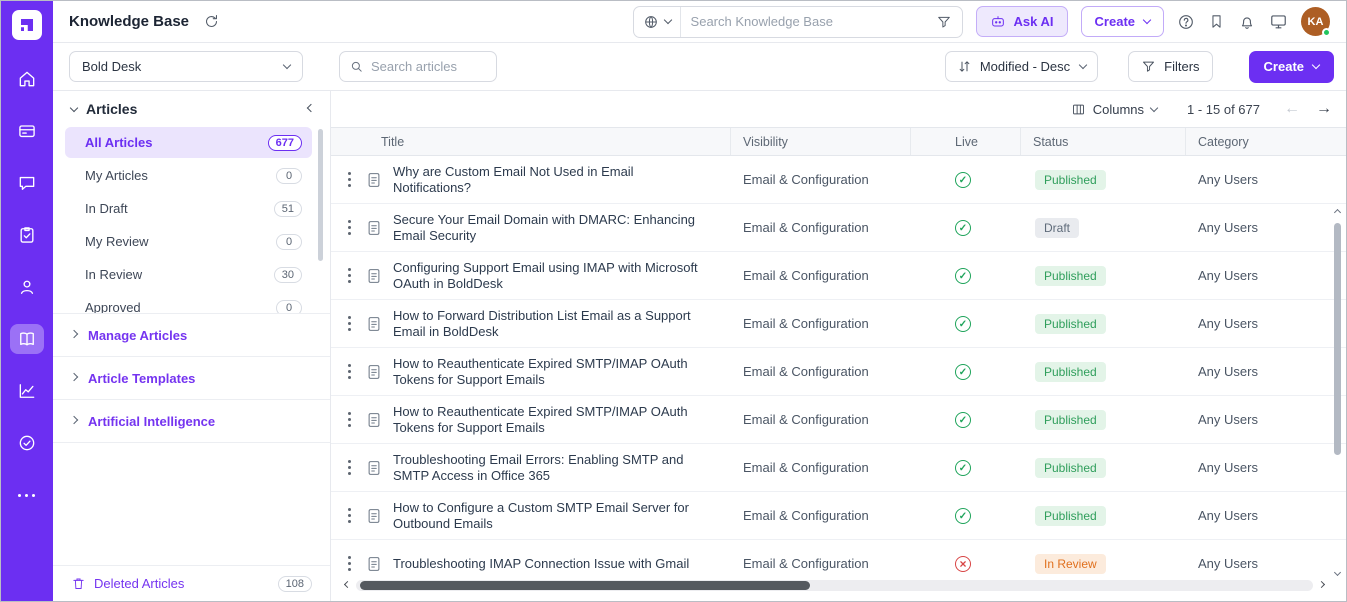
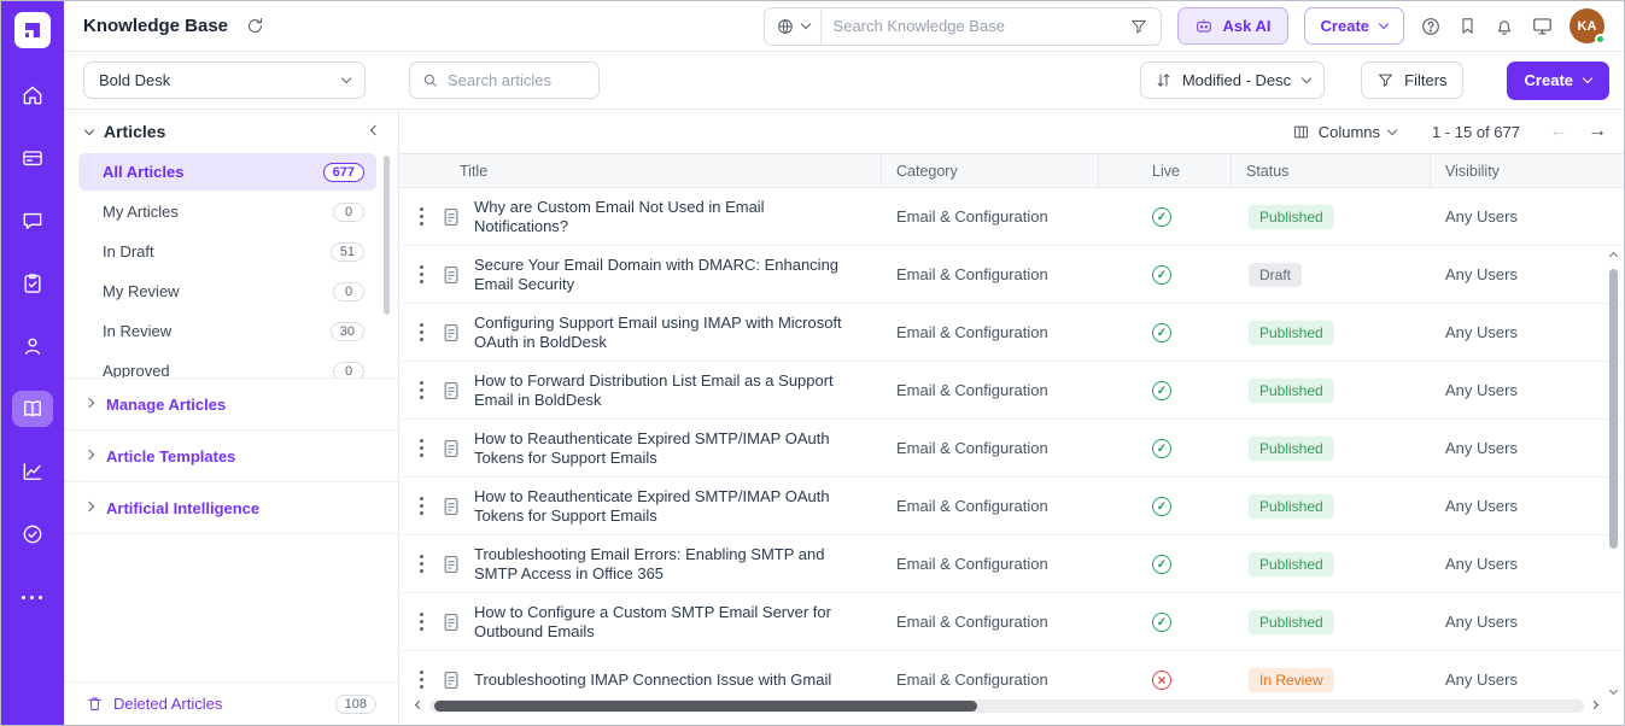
  Knowledge Base
  Search Knowledge Base
  Ask AI
  Create
  KA
  Bold Desk
  Search articles
  Modified - Desc
  Filters
  Create
  Articles
  All Articles
  677
  My Articles
  0
  In Draft
  51
  My Review
  0
  In Review
  30
  Approved
  0
  Manage Articles
  Article Templates
  Artificial Intelligence
  Deleted Articles
  108
  Columns
  1 - 15 of 677
  ←
  →
  Title
- Visibility
+ Category
  Live
  Status
- Category
+ Visibility
  Why are Custom Email Not Used in Email Notifications?
  Email & Configuration
  Published
  Any Users
  Secure Your Email Domain with DMARC: Enhancing Email Security
  Email & Configuration
  Draft
  Any Users
  Configuring Support Email using IMAP with Microsoft OAuth in BoldDesk
  Email & Configuration
  Published
  Any Users
  How to Forward Distribution List Email as a Support Email in BoldDesk
  Email & Configuration
  Published
  Any Users
  How to Reauthenticate Expired SMTP/IMAP OAuth Tokens for Support Emails
  Email & Configuration
  Published
  Any Users
  How to Reauthenticate Expired SMTP/IMAP OAuth Tokens for Support Emails
  Email & Configuration
  Published
  Any Users
  Troubleshooting Email Errors: Enabling SMTP and SMTP Access in Office 365
  Email & Configuration
  Published
  Any Users
  How to Configure a Custom SMTP Email Server for Outbound Emails
  Email & Configuration
  Published
  Any Users
  Troubleshooting IMAP Connection Issue with Gmail
  Email & Configuration
  In Review
  Any Users
